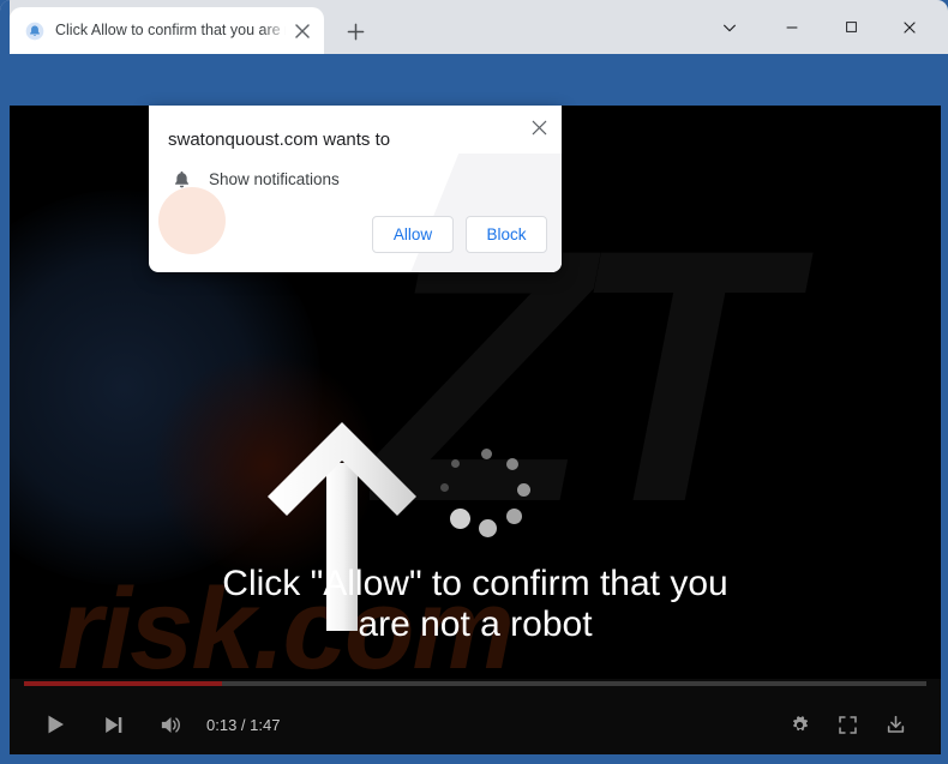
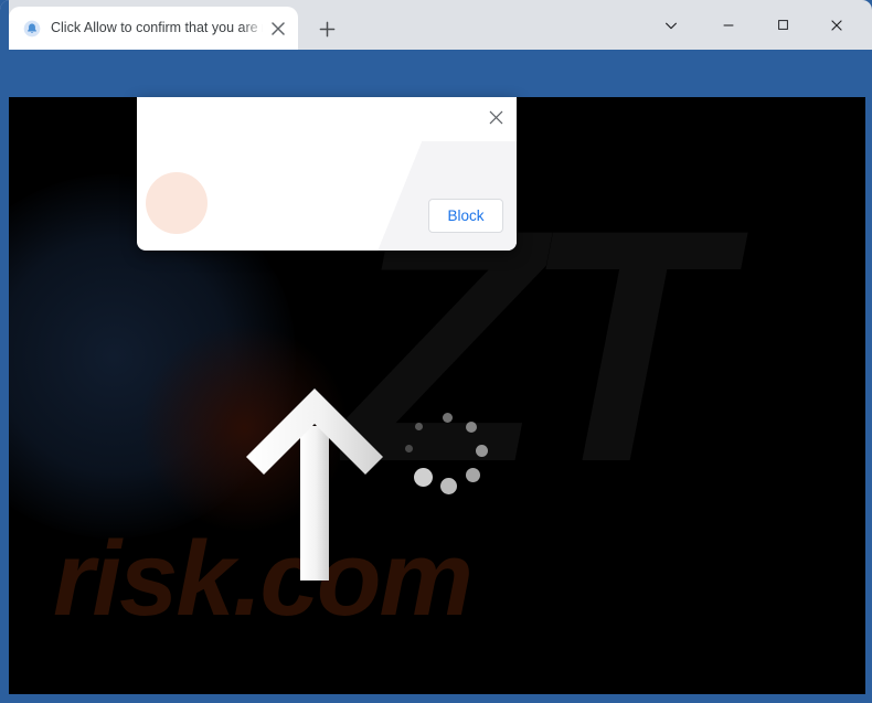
  Click Allow to confirm that you are
  ZT
  risk.com
- Click "Allow" to confirm that you
- are not a robot
- 0:13 / 1:47
- swatonquoust.com wants to
- Show notifications
- Allow
  Block
